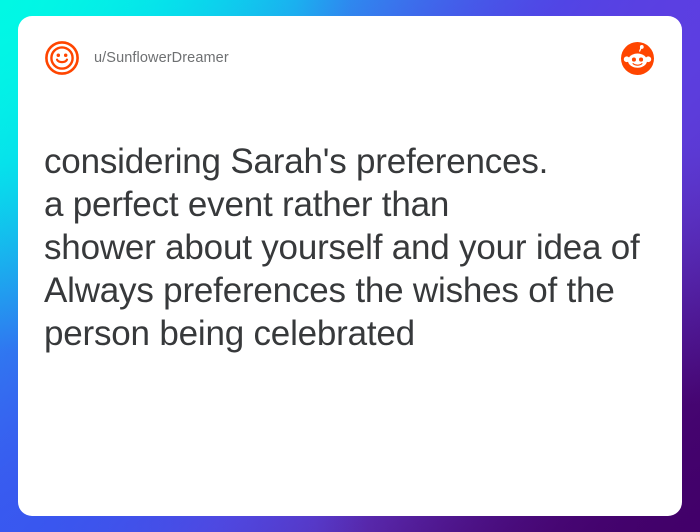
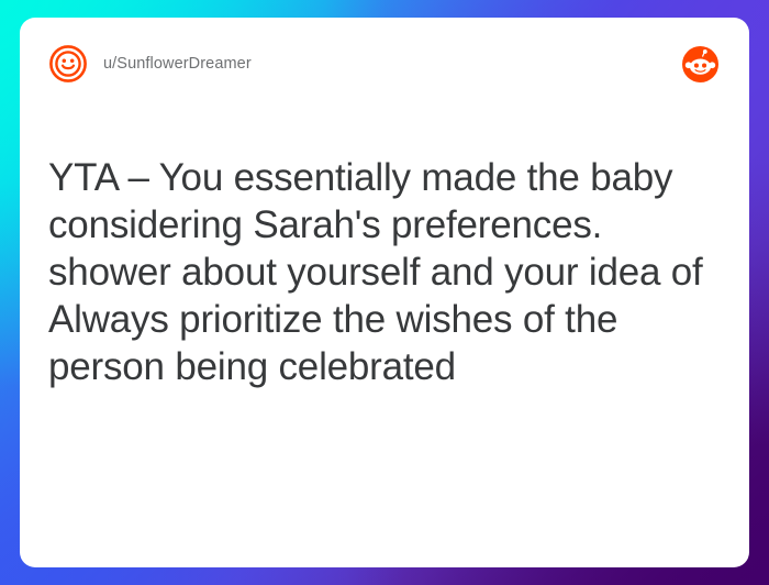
  u/SunflowerDreamer
+ YTA – You essentially made the baby
  considering Sarah's preferences.
- a perfect event rather than
  shower about yourself and your idea of
- Always preferences the wishes of the
+ Always prioritize the wishes of the
  person being celebrated
